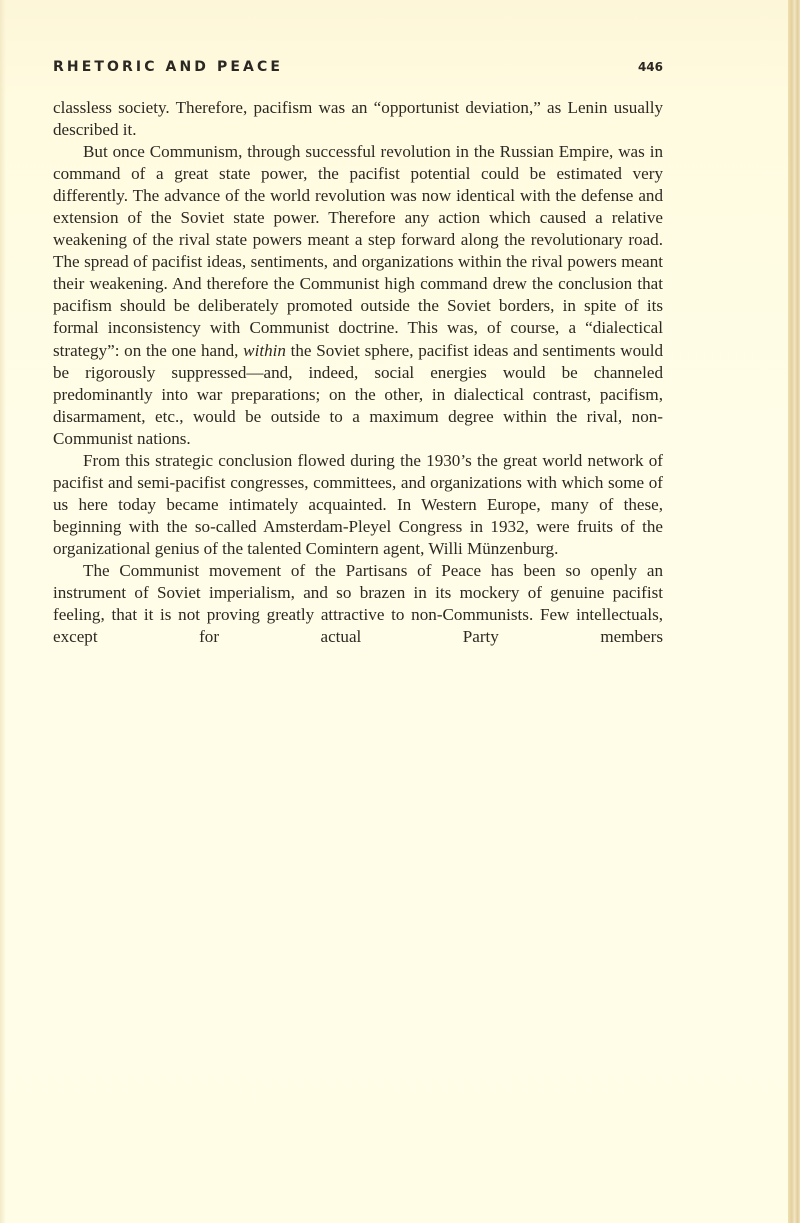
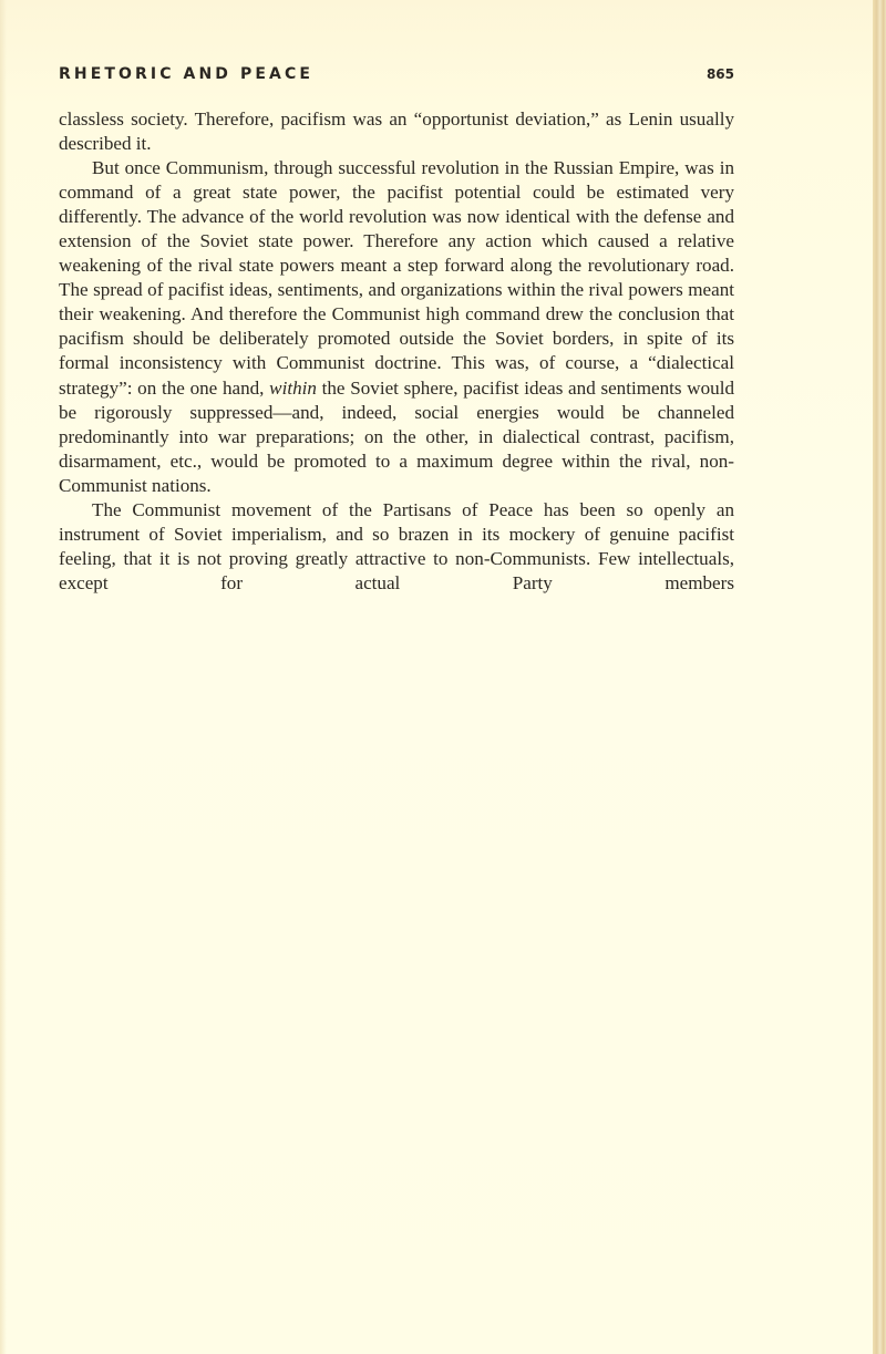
  RHETORIC AND PEACE
- 446
+ 865
  classless society. Therefore, pacifism was an “opportunist deviation,” as Lenin usually described it.
- But once Communism, through successful revolution in the Russian Empire, was in command of a great state power, the pacifist potential could be estimated very differently. The advance of the world revolution was now identical with the defense and extension of the Soviet state power. Therefore any action which caused a relative weakening of the rival state powers meant a step forward along the revolutionary road. The spread of pacifist ideas, sentiments, and organizations within the rival powers meant their weakening. And therefore the Communist high command drew the conclusion that pacifism should be deliberately promoted outside the Soviet borders, in spite of its formal inconsistency with Communist doctrine. This was, of course, a “dialectical strategy”: on the one hand, within the Soviet sphere, pacifist ideas and sentiments would be rigorously suppressed—and, indeed, social energies would be channeled predominantly into war preparations; on the other, in dialectical contrast, pacifism, disarmament, etc., would be outside to a maximum degree within the rival, non-Communist nations.
+ But once Communism, through successful revolution in the Russian Empire, was in command of a great state power, the pacifist potential could be estimated very differently. The advance of the world revolution was now identical with the defense and extension of the Soviet state power. Therefore any action which caused a relative weakening of the rival state powers meant a step forward along the revolutionary road. The spread of pacifist ideas, sentiments, and organizations within the rival powers meant their weakening. And therefore the Communist high command drew the conclusion that pacifism should be deliberately promoted outside the Soviet borders, in spite of its formal inconsistency with Communist doctrine. This was, of course, a “dialectical strategy”: on the one hand, within the Soviet sphere, pacifist ideas and sentiments would be rigorously suppressed—and, indeed, social energies would be channeled predominantly into war preparations; on the other, in dialectical contrast, pacifism, disarmament, etc., would be promoted to a maximum degree within the rival, non-Communist nations.
- From this strategic conclusion flowed during the 1930’s the great world network of pacifist and semi-pacifist congresses, committees, and organizations with which some of us here today became intimately acquainted. In Western Europe, many of these, beginning with the so-called Amsterdam-Pleyel Congress in 1932, were fruits of the organizational genius of the talented Comintern agent, Willi Münzenburg.
  The Communist movement of the Partisans of Peace has been so openly an instrument of Soviet imperialism, and so brazen in its mockery of genuine pacifist feeling, that it is not proving greatly attractive to non-Communists. Few intellectuals, except for actual Party members
